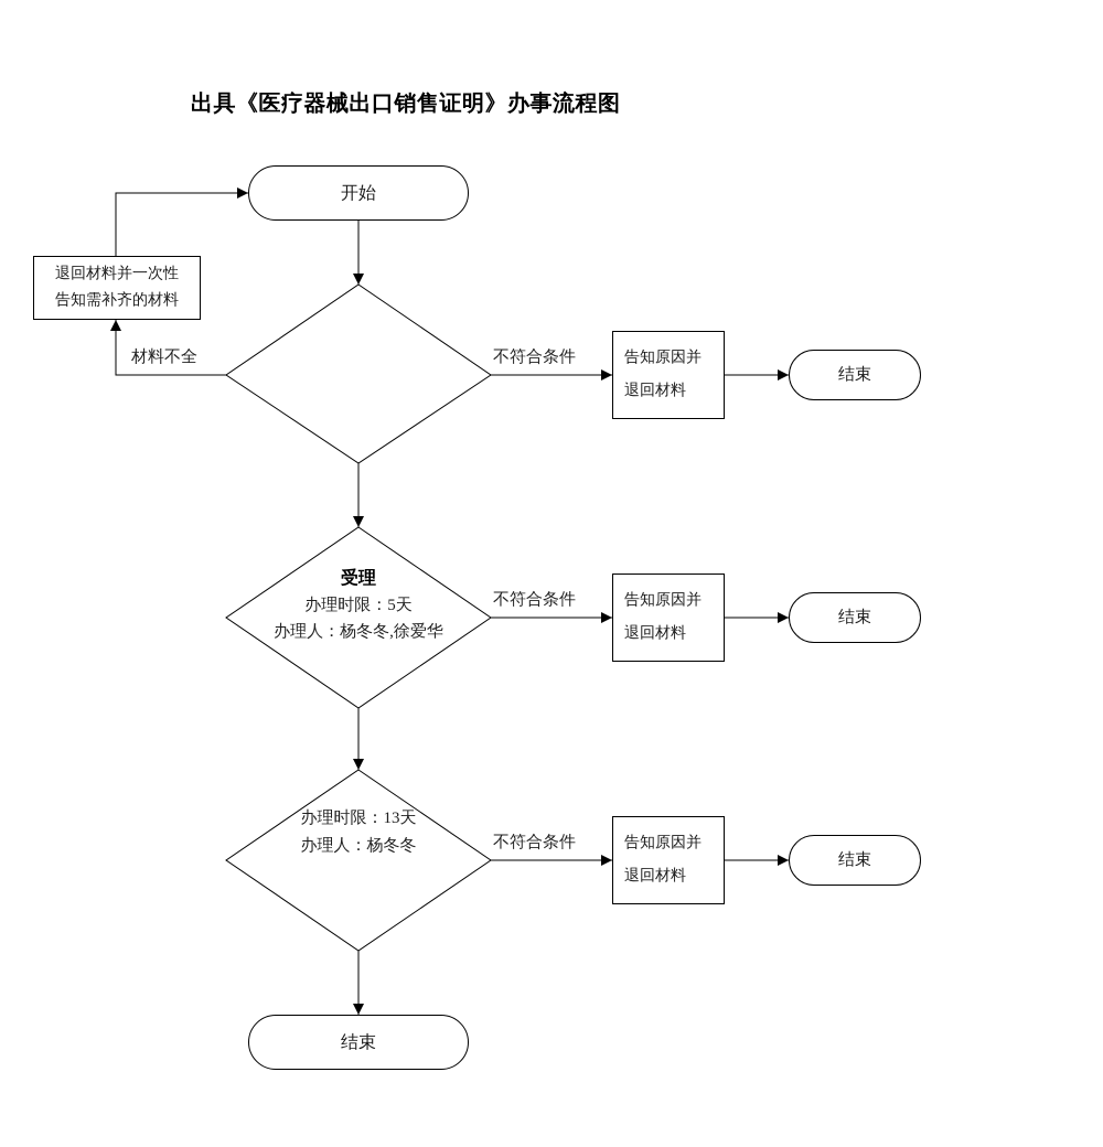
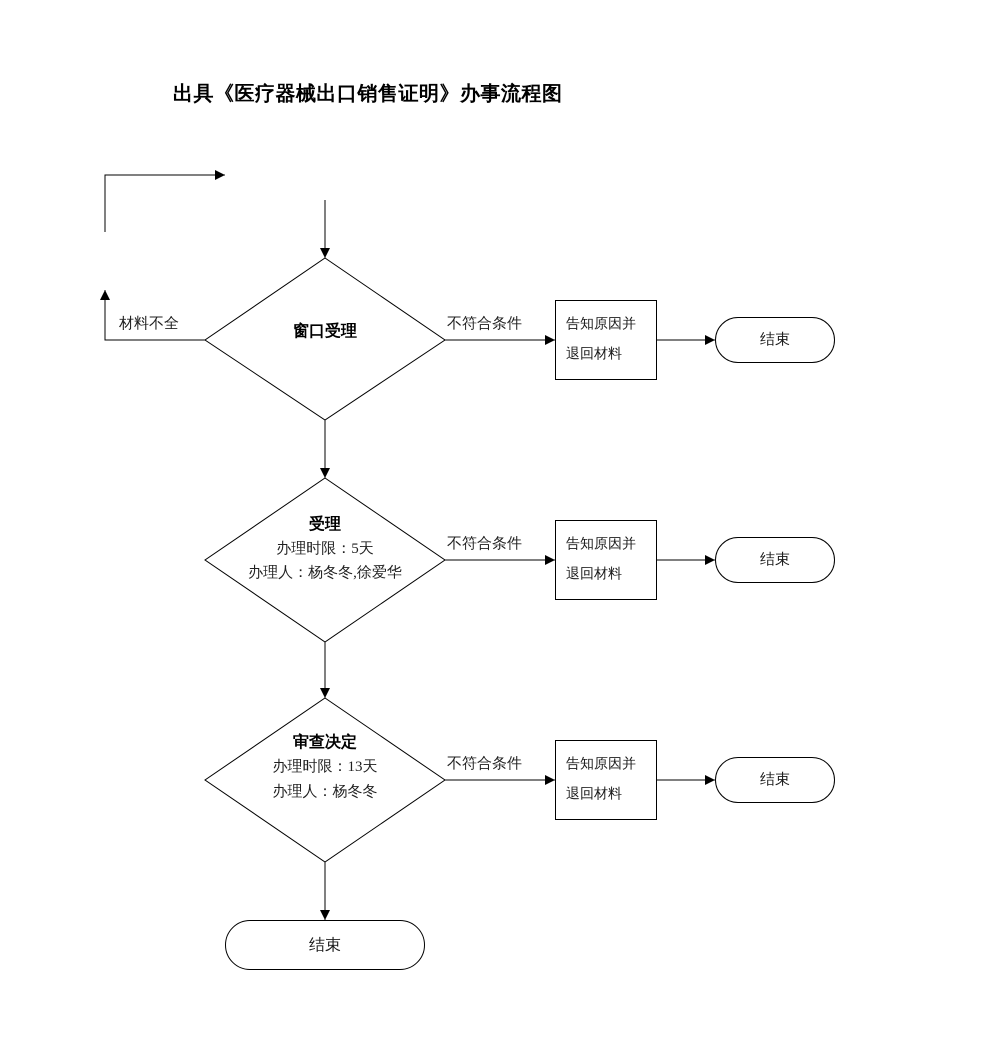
  出具《医疗器械出口销售证明》办事流程图
- 开始
- 退回材料并一次性
- 告知需补齐的材料
  材料不全
+ 窗口受理
  受理
  办理时限：5天
  办理人：杨冬冬,徐爱华
+ 审查决定
  办理时限：13天
  办理人：杨冬冬
  不符合条件
  告知原因并
  退回材料
  结束
  不符合条件
  告知原因并
  退回材料
  结束
  不符合条件
  告知原因并
  退回材料
  结束
  结束
